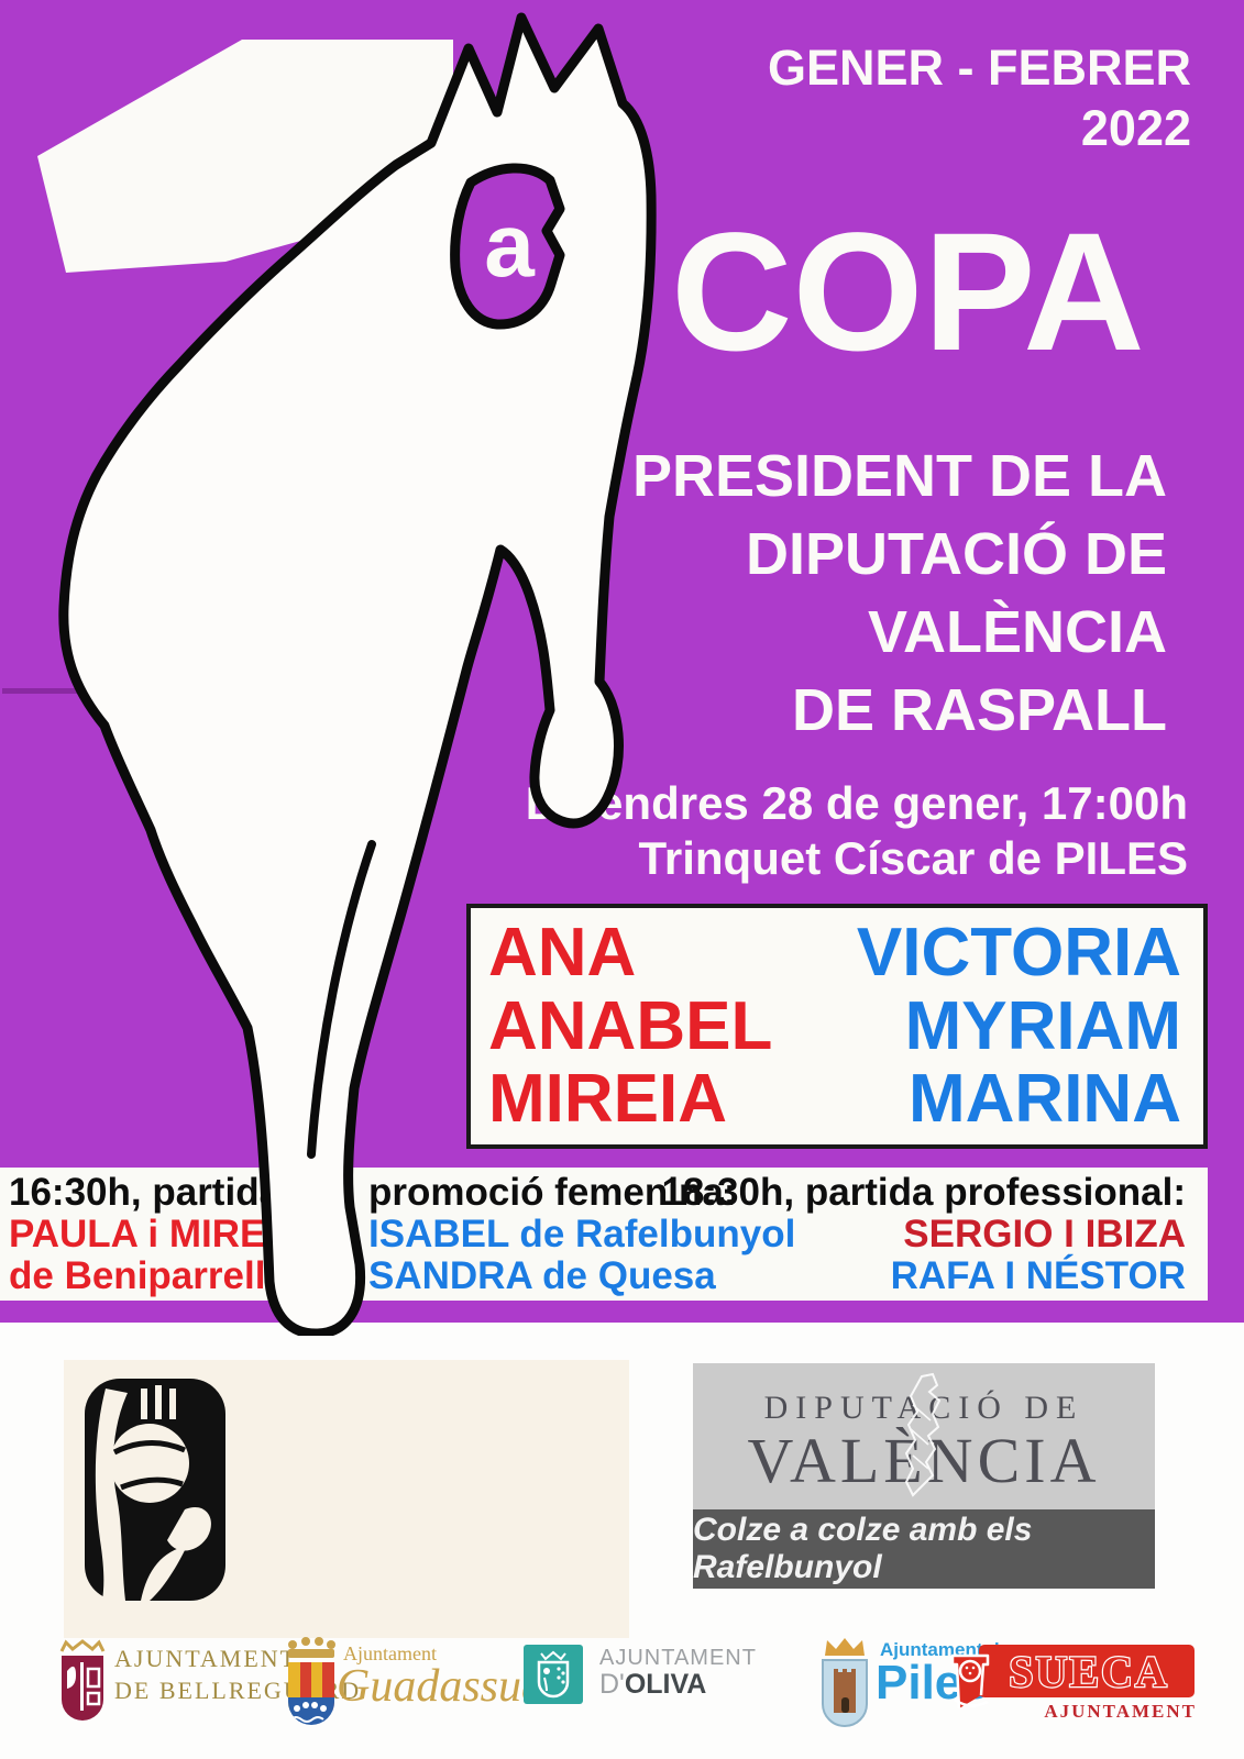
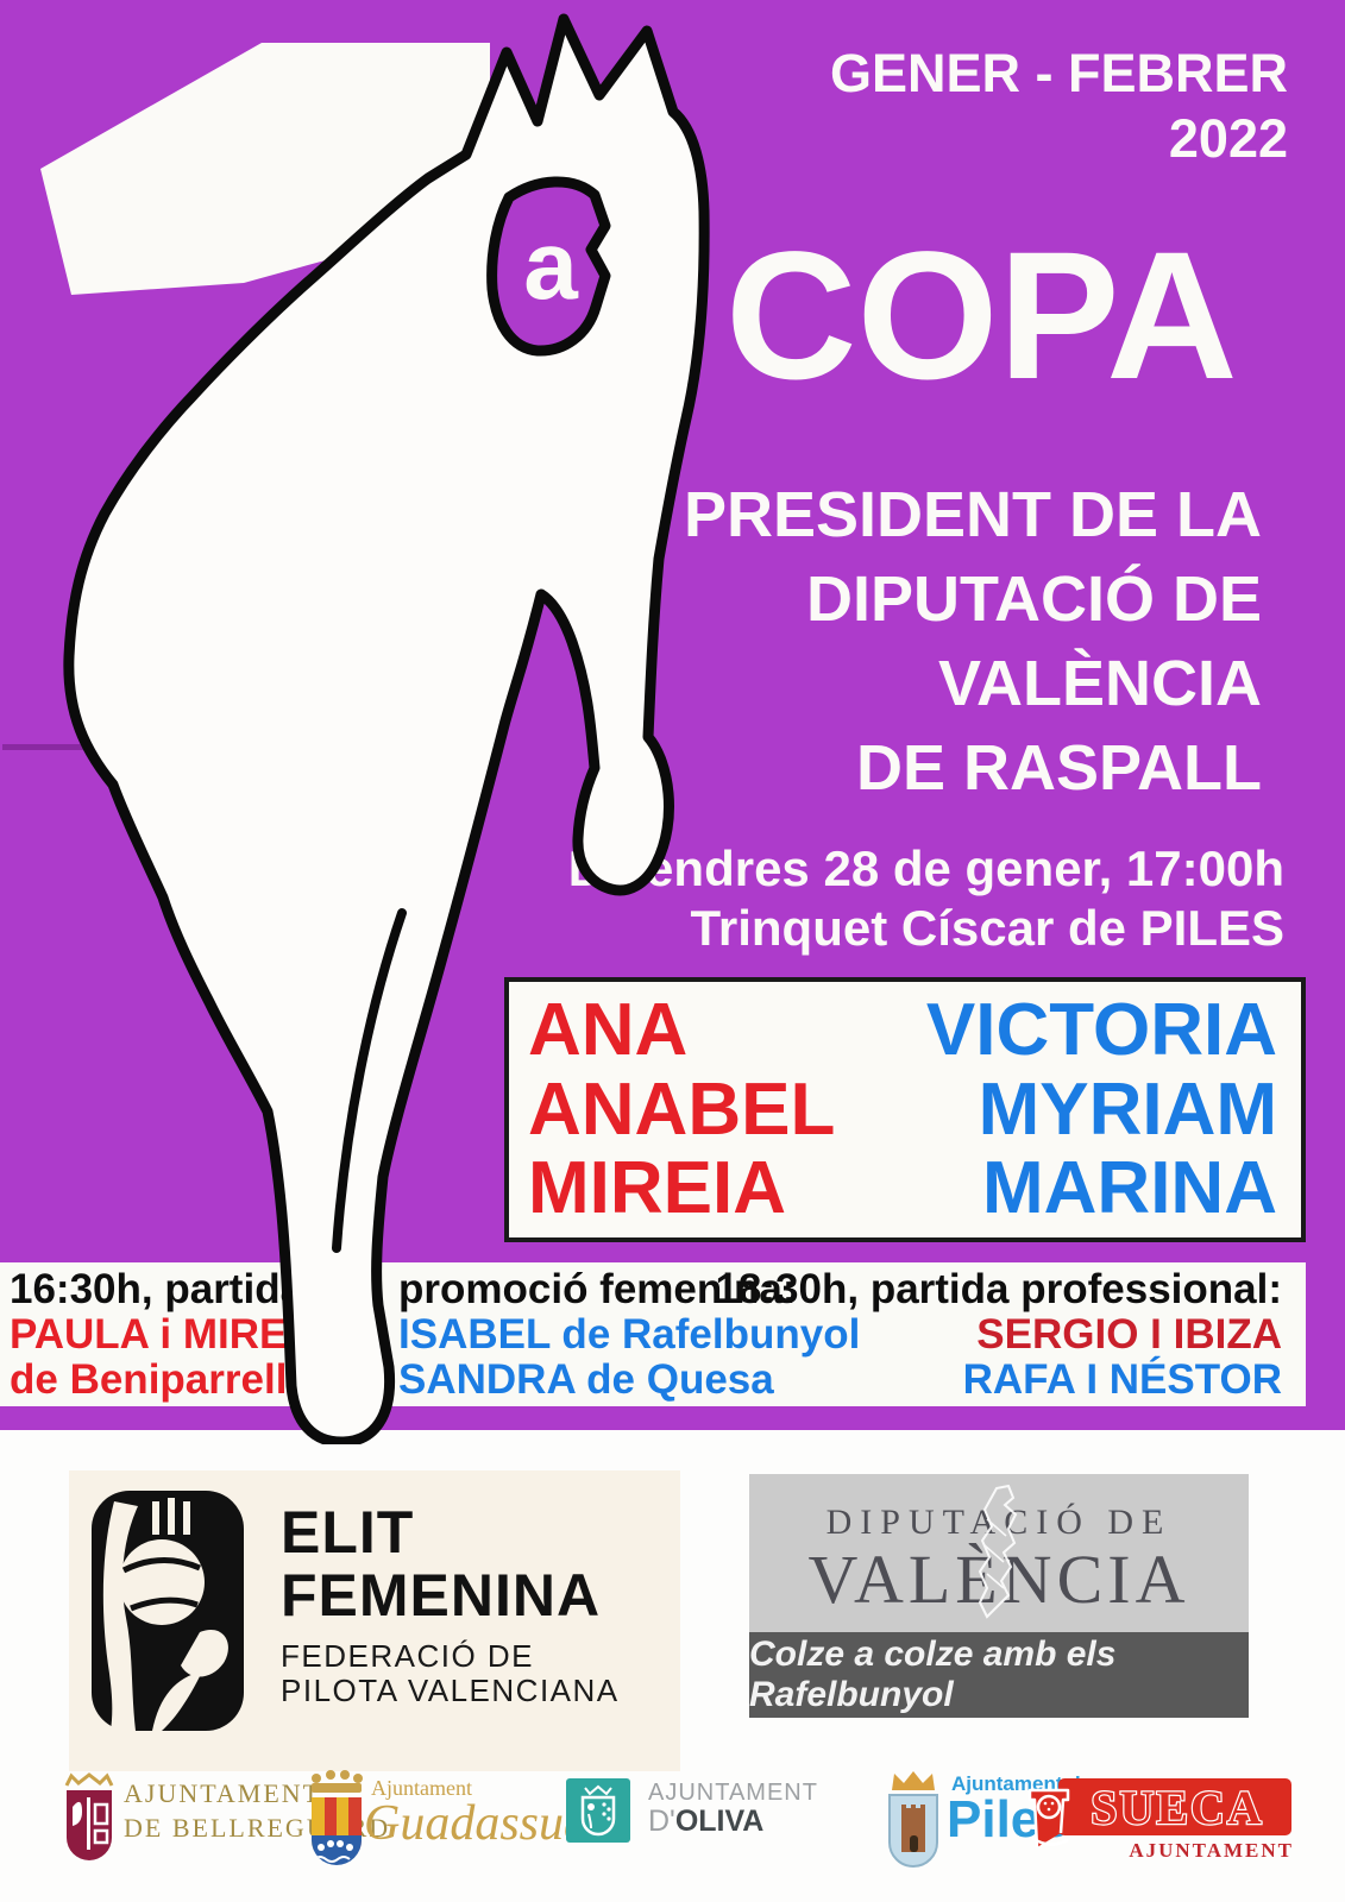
  GENER - FEBRER
  2022
  a
  COPA
  PRESIDENT DE LA
  DIPUTACIÓ DE
  VALÈNCIA
  DE RASPALL
  endres 28 de gener, 17:00h
  Trinquet Císcar de PILES
  ANA
  ANABEL
  MIREIA
  VICTORIA
  MYRIAM
  MARINA
  16:30h, partid
  PAULA i MIRE
  de Beniparrell
  promoció femenina:
  ISABEL de Rafelbunyol
  SANDRA de Quesa
  18:30h, partida professional:
  SERGIO I IBIZA
  RAFA I NÉSTOR
+ ELIT
+ FEMENINA
+ FEDERACIÓ DE
+ PILOTA VALENCIANA
  DIPUTACIÓ DE
  VALÈNCIA
  Colze a colze amb els Rafelbunyol
  AJUNTAMENT
  DE BELLREGD
  Ajuntament
  Guadassu
  AJUNTAMENT
  D'OLIVA
  Ajuntamen
  Pile
  SUECA
  AJUNTAMENT
